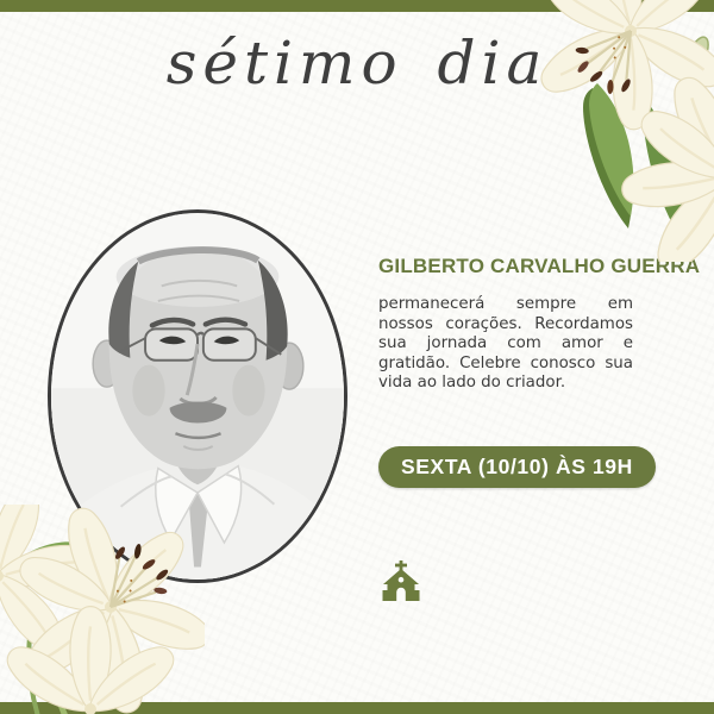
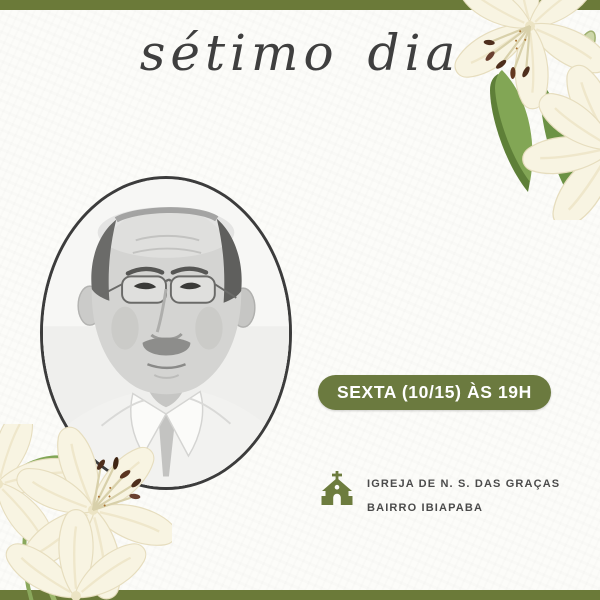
  sétimo dia
- GILBERTO CARVALHO GUERRA
- permanecerá sempre em
- nossos corações. Recordamos
- sua jornada com amor e
- gratidão. Celebre conosco sua
- vida ao lado do criador.
- SEXTA (10/10) ÀS 19H
+ SEXTA (10/15) ÀS 19H
+ IGREJA DE N. S. DAS GRAÇAS
+ BAIRRO IBIAPABA
